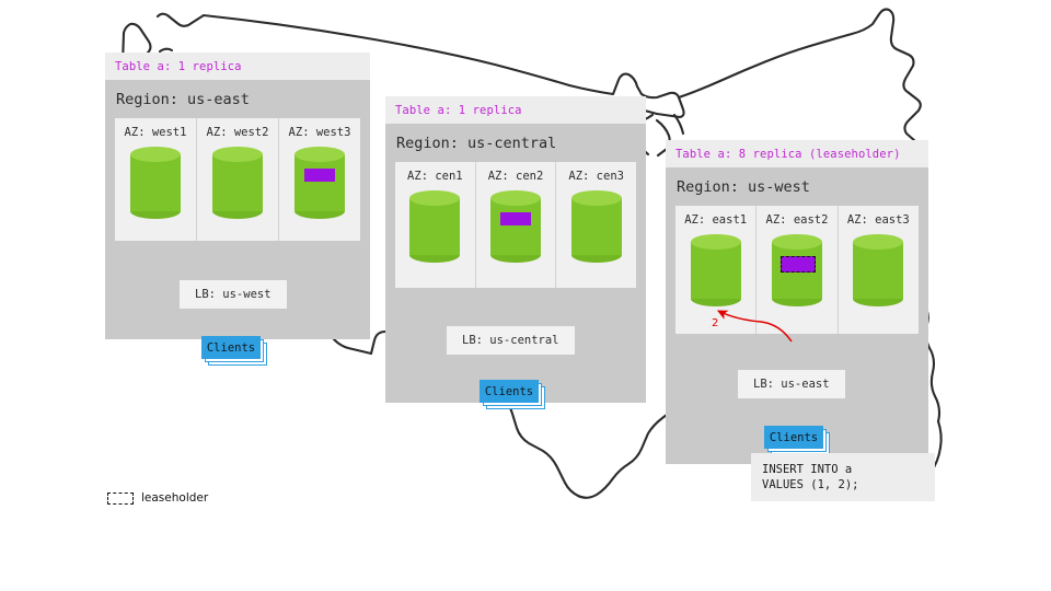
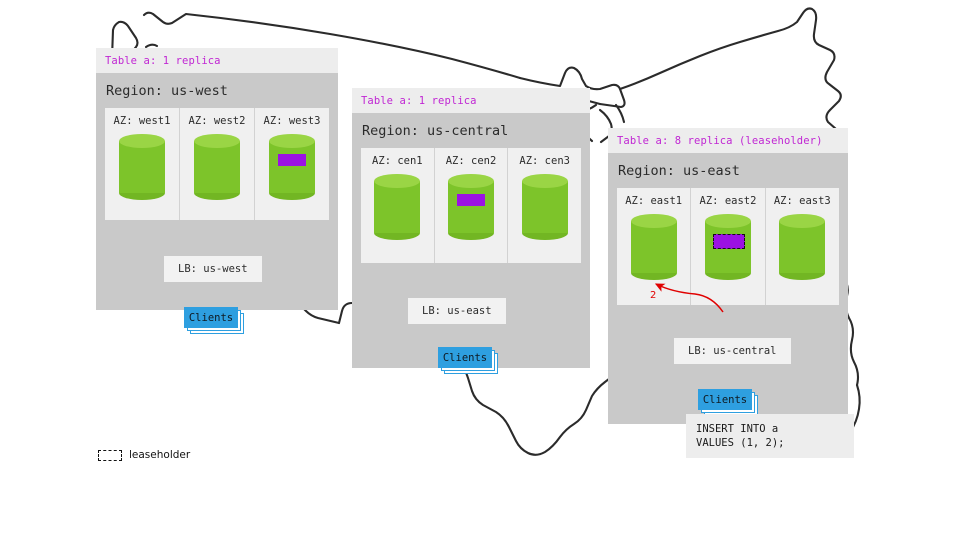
  Table a: 1 replica
- Region: us-east
+ Region: us-west
  AZ: west1
  AZ: west2
  AZ: west3
  LB: us-west
  Clients
  Table a: 1 replica
  Region: us-central
  AZ: cen1
  AZ: cen2
  AZ: cen3
- LB: us-central
+ LB: us-east
  Clients
  Table a: 8 replica (leaseholder)
- Region: us-west
+ Region: us-east
  AZ: east1
  AZ: east2
  AZ: east3
- LB: us-east
+ LB: us-central
  Clients
  2
  INSERT INTO a
  VALUES (1, 2);
  leaseholder
